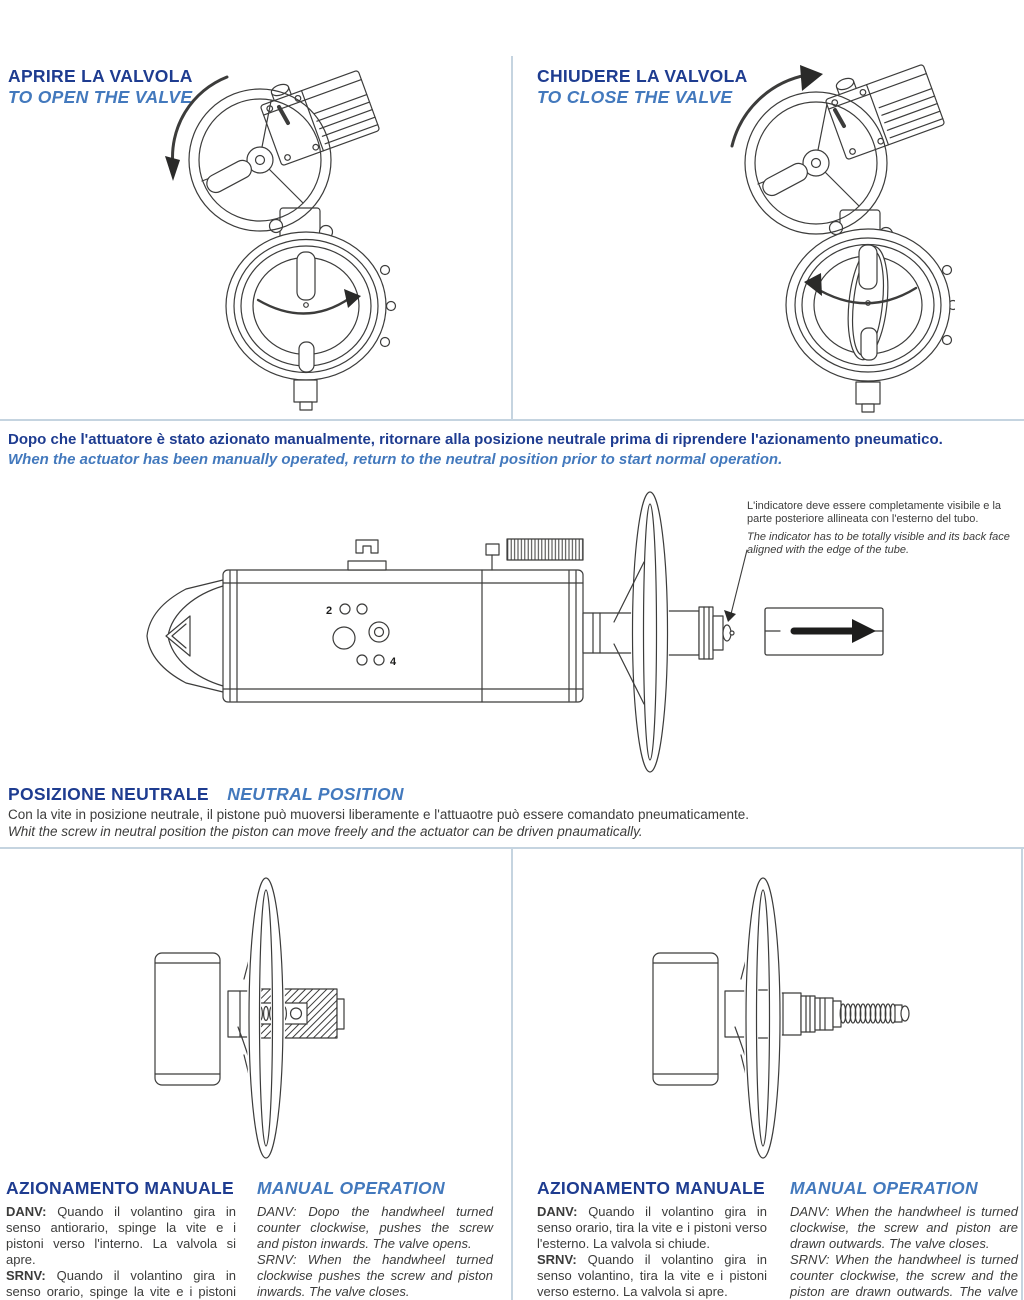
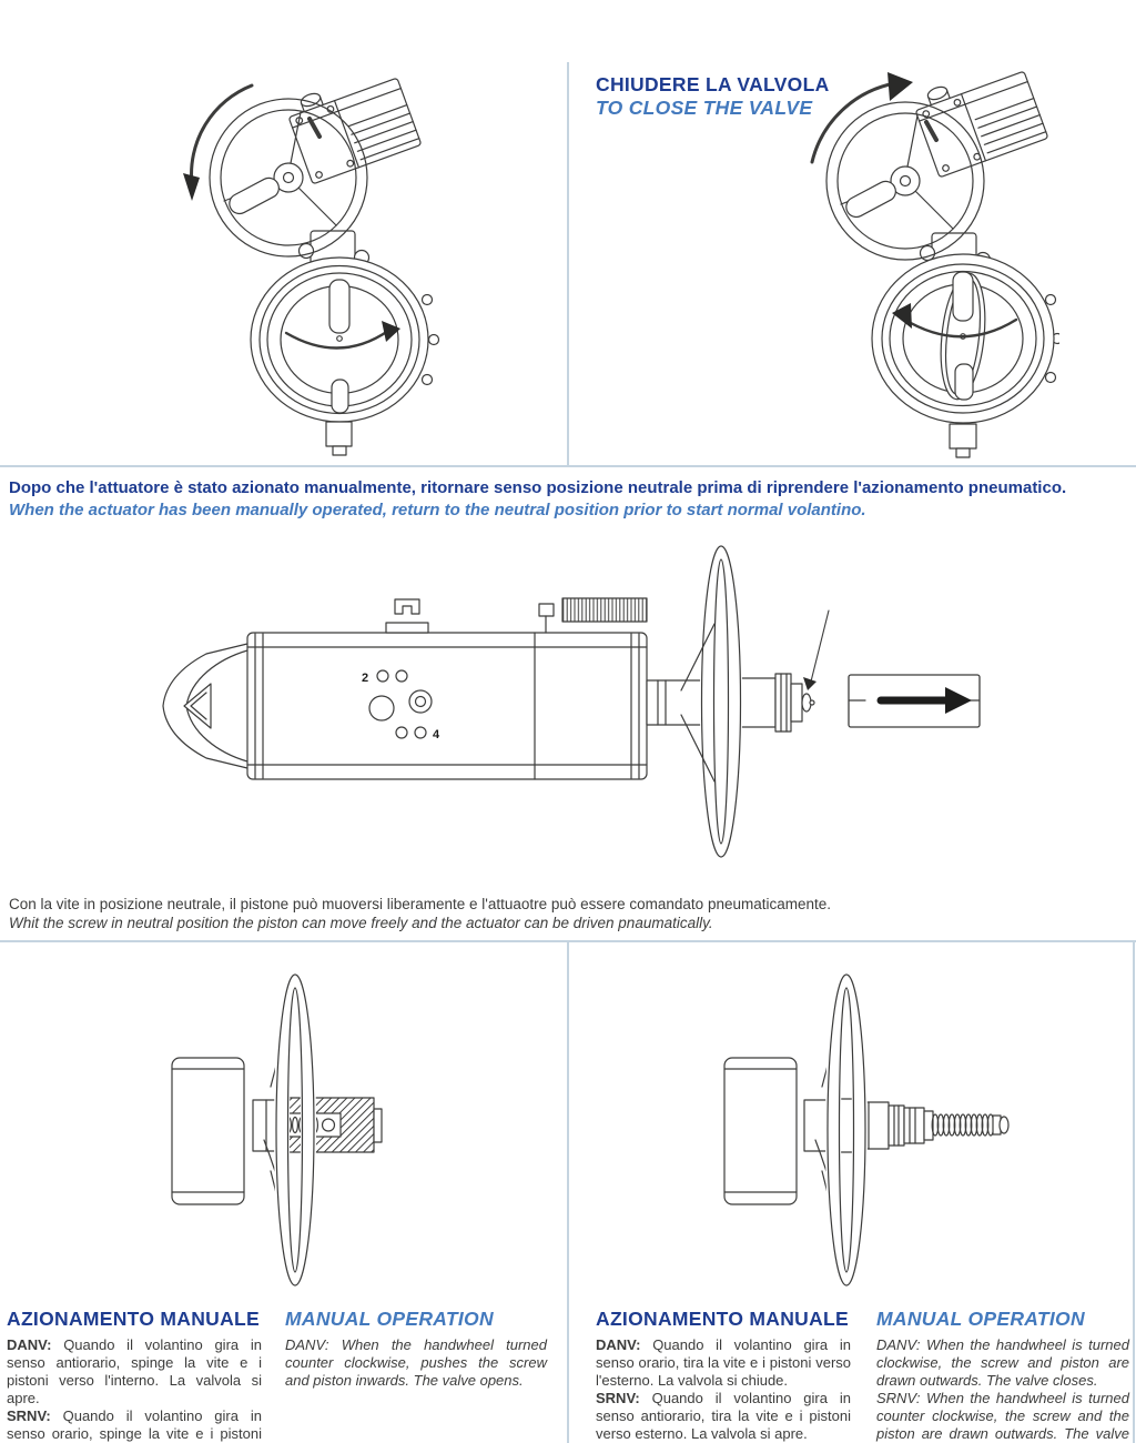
- APRIRE LA VALVOLA
- TO OPEN THE VALVE
  CHIUDERE LA VALVOLA
  TO CLOSE THE VALVE
- Dopo che l'attuatore è stato azionato manualmente, ritornare alla posizione neutrale prima di riprendere l'azionamento pneumatico.
+ Dopo che l'attuatore è stato azionato manualmente, ritornare senso posizione neutrale prima di riprendere l'azionamento pneumatico.
- When the actuator has been manually operated, return to the neutral position prior to start normal operation.
+ When the actuator has been manually operated, return to the neutral position prior to start normal volantino.
- L'indicatore deve essere completamente visibile e la parte posteriore allineata con l'esterno del tubo.
- The indicator has to be totally visible and its back face aligned with the edge of the tube.
  2
  4
- POSIZIONE NEUTRALE NEUTRAL POSITION
  Con la vite in posizione neutrale, il pistone può muoversi liberamente e l'attuaotre può essere comandato pneumaticamente.
  Whit the screw in neutral position the piston can move freely and the actuator can be driven pnaumatically.
  AZIONAMENTO MANUALE
  DANV: Quando il volantino gira in senso antiorario, spinge la vite e i pistoni verso l'interno. La valvola si apre.
  MANUAL OPERATION
- DANV: Dopo the handwheel turned counter clockwise, pushes the screw and piston inwards. The valve opens.
+ DANV: When the handwheel turned counter clockwise, pushes the screw and piston inwards. The valve opens.
- SRNV: When the handwheel turned clockwise pushes the screw and piston inwards. The valve closes.
  AZIONAMENTO MANUALE
  DANV: Quando il volantino gira in senso orario, tira la vite e i pistoni verso l'esterno. La valvola si chiude.
- SRNV: Quando il volantino gira in senso volantino, tira la vite e i pistoni verso esterno. La valvola si apre.
+ SRNV: Quando il volantino gira in senso antiorario, tira la vite e i pistoni verso esterno. La valvola si apre.
  MANUAL OPERATION
  DANV: When the handwheel is turned clockwise, the screw and piston are drawn outwards. The valve closes.
  SRNV: When the handwheel is turned counter clockwise, the screw and the piston are drawn outwards. The valve
